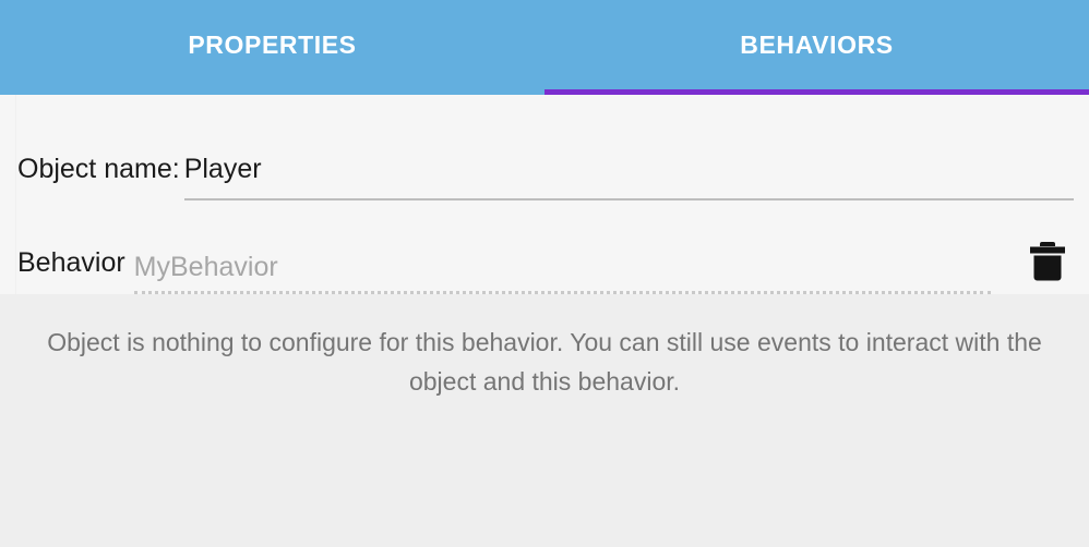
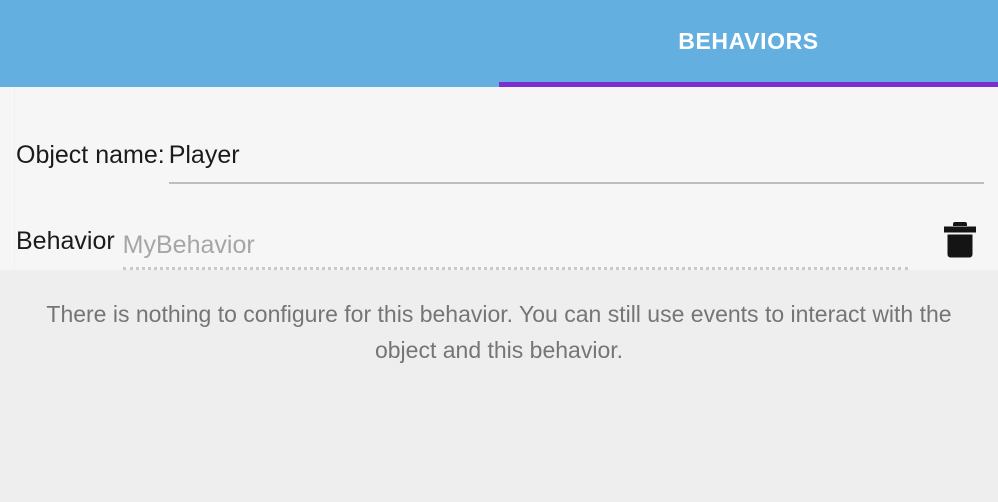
- PROPERTIES
  BEHAVIORS
  Object name:
  Player
  Behavior
  MyBehavior
- Object is nothing to configure for this behavior. You can still use events to interact with the object and this behavior.
+ There is nothing to configure for this behavior. You can still use events to interact with the object and this behavior.
